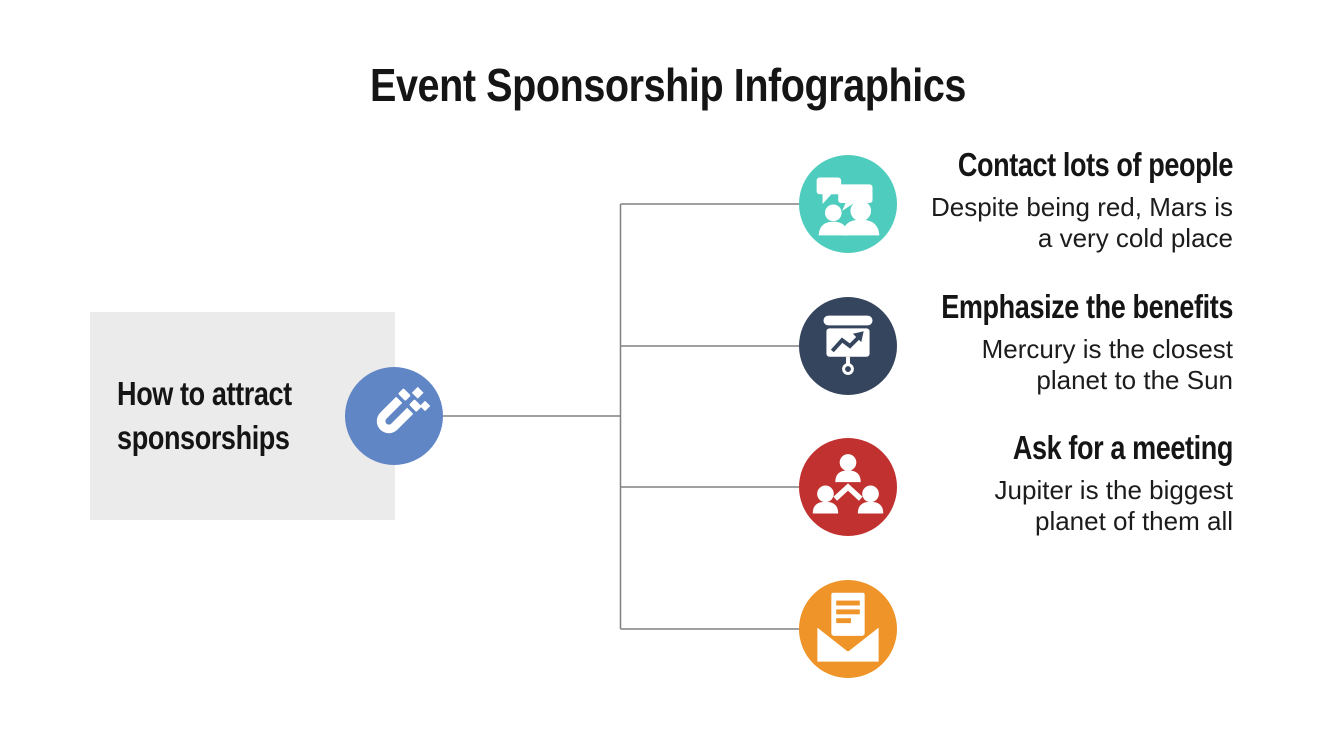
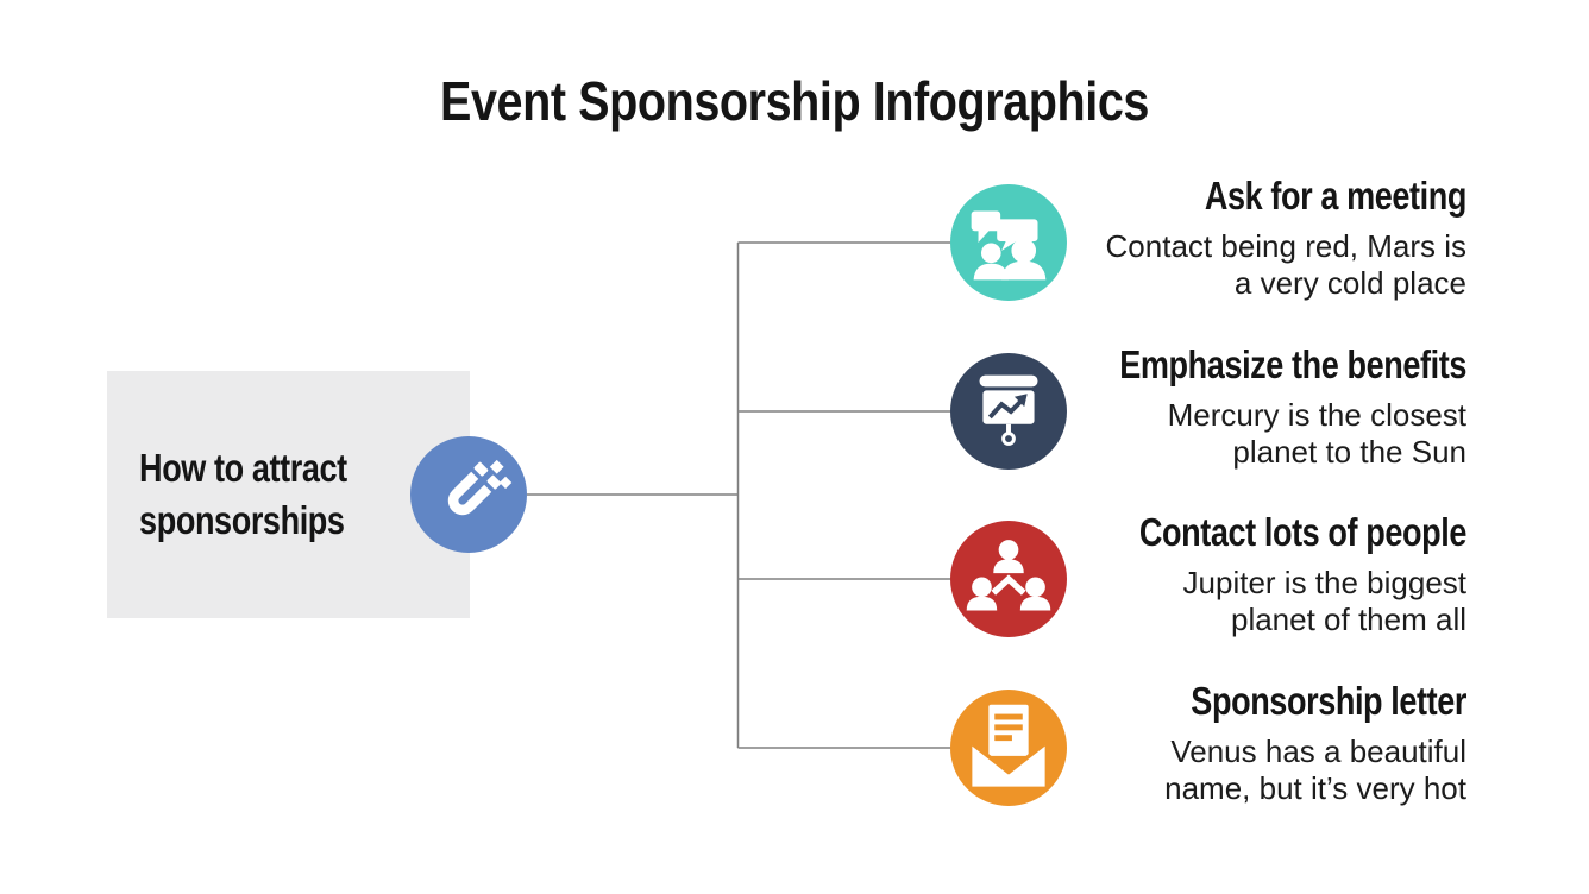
  Event Sponsorship Infographics
  How to attract sponsorships
- Contact lots of people
+ Ask for a meeting
- Despite being red, Mars is
+ Contact being red, Mars is
  a very cold place
  Emphasize the benefits
  Mercury is the closest
  planet to the Sun
- Ask for a meeting
+ Contact lots of people
  Jupiter is the biggest
  planet of them all
+ Sponsorship letter
+ Venus has a beautiful
+ name, but it’s very hot
